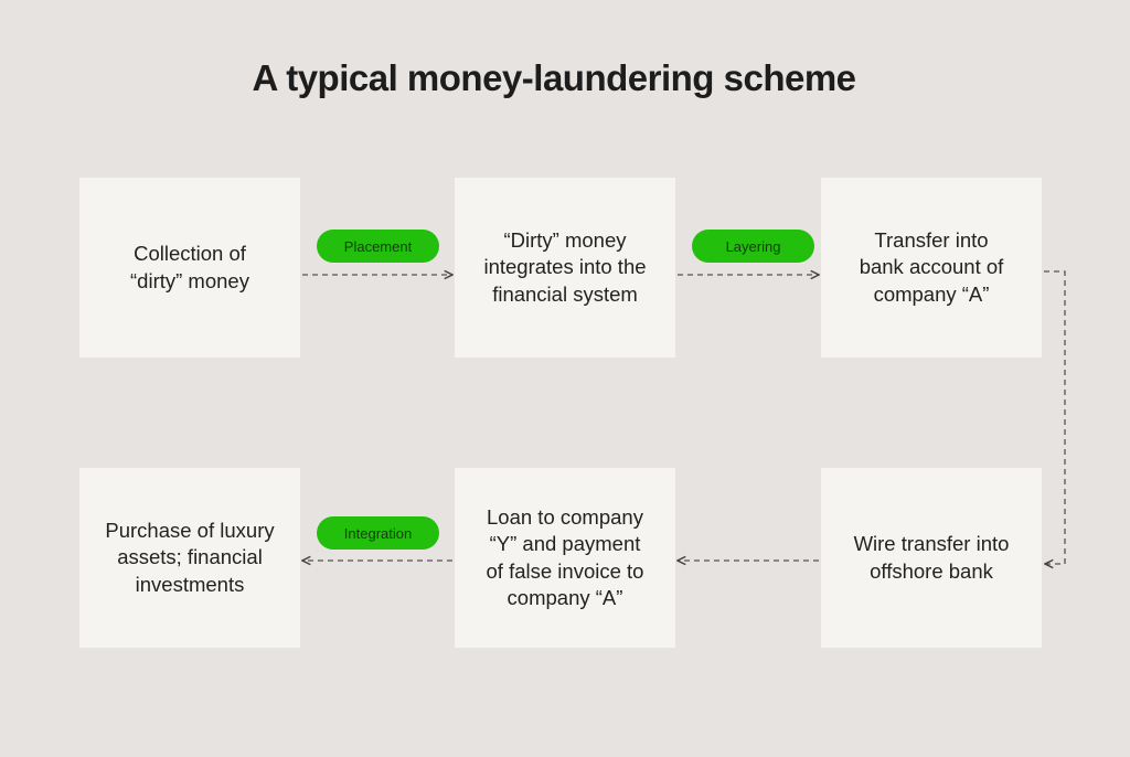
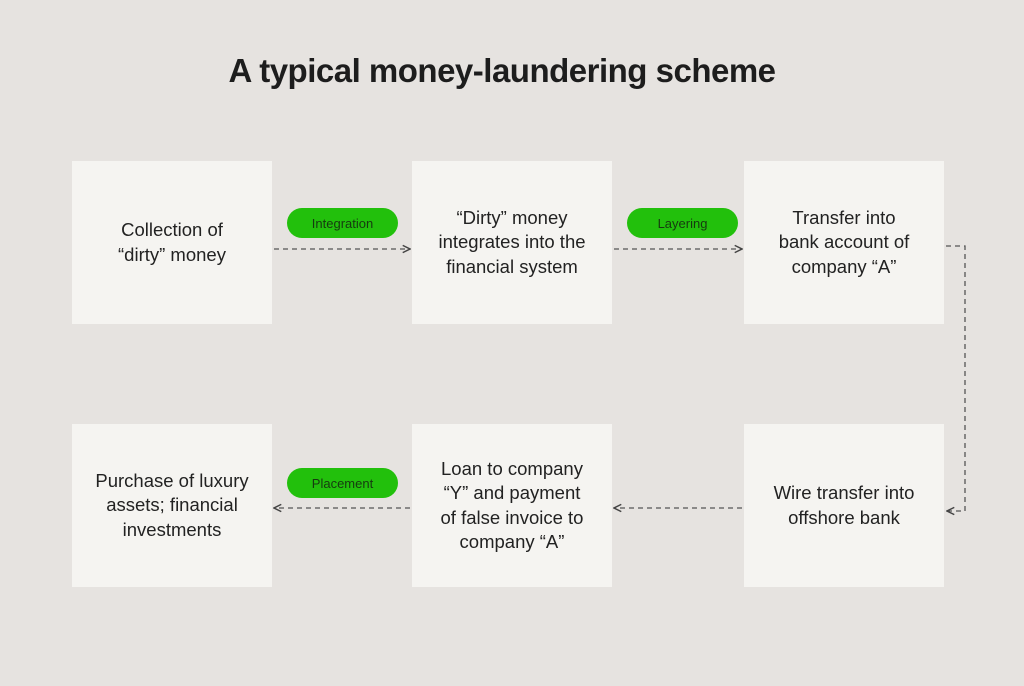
  A typical money-laundering scheme
  Collection of
  “dirty” money
  “Dirty” money
  integrates into the
  financial system
  Transfer into
  bank account of
  company “A”
  Wire transfer into
  offshore bank
  Loan to company
  “Y” and payment
  of false invoice to
  company “A”
  Purchase of luxury
  assets; financial
  investments
- Placement
+ Integration
  Layering
- Integration
+ Placement
